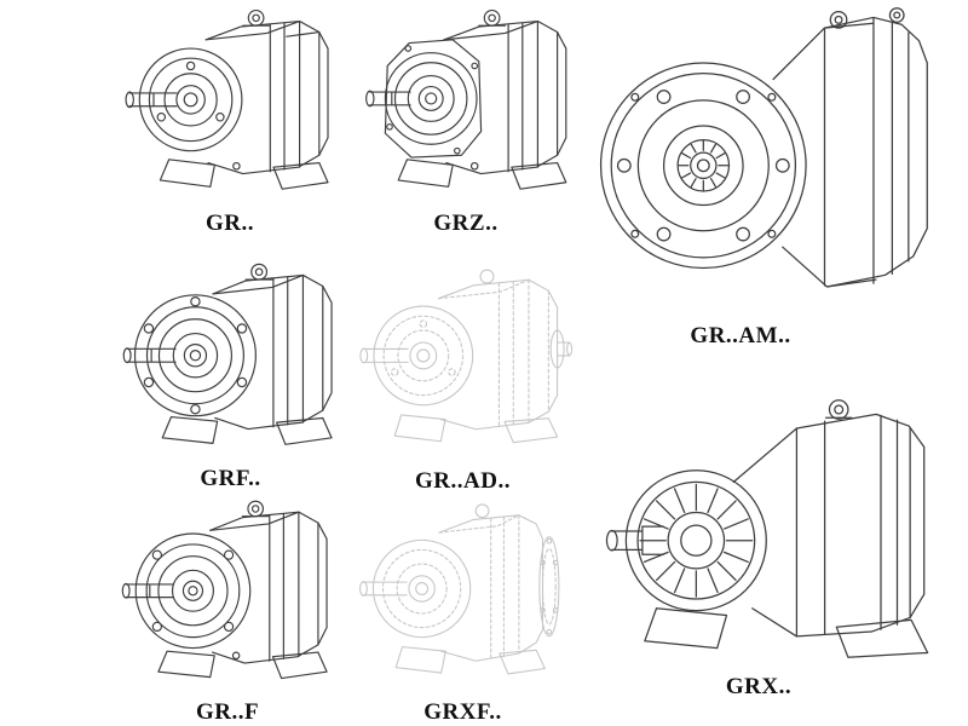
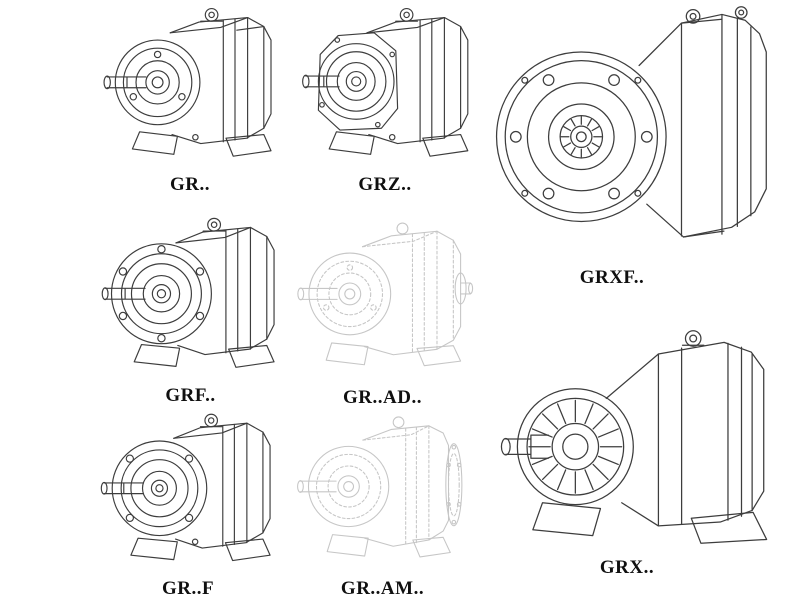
  GR..
  GRZ..
- GR..AM..
+ GRXF..
  GRF..
  GR..AD..
  GR..F
- GRXF..
+ GR..AM..
  GRX..
